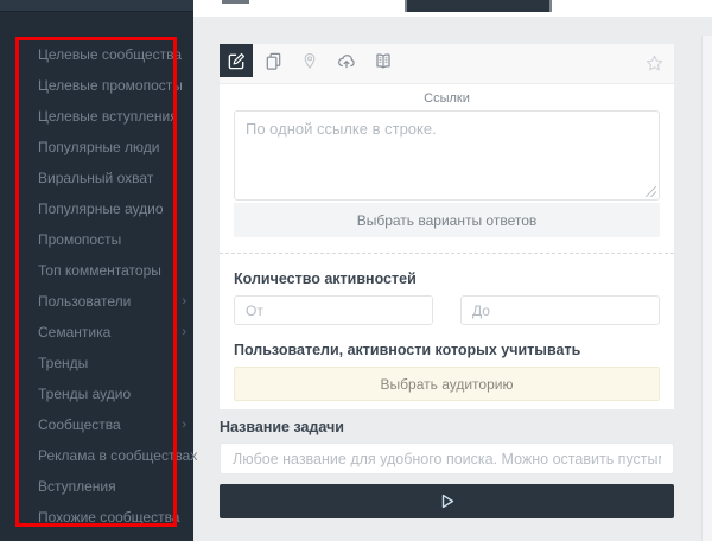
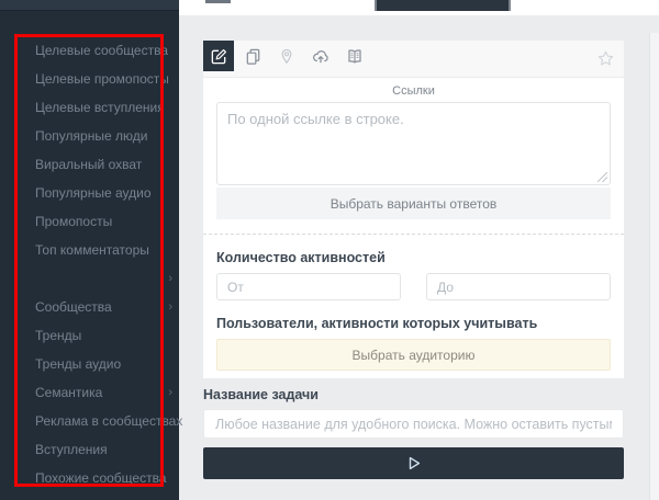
  Целевые сообщества
  Целевые промопосты
  Целевые вступления
  Популярные люди
  Виральный охват
  Популярные аудио
  Промопосты
  Топ комментаторы
- Пользователи
  ›
- Семантика
+ Сообщества
  ›
  Тренды
  Тренды аудио
- Сообщества
+ Семантика
  ›
  Реклама в сообществах
  Вступления
  Похожие сообщества
  Ссылки
  По одной ссылке в строке.
  Выбрать варианты ответов
  Количество активностей
  От
  До
  Пользователи, активности которых учитывать
  Выбрать аудиторию
  Название задачи
  Любое название для удобного поиска. Можно оставить пусты
